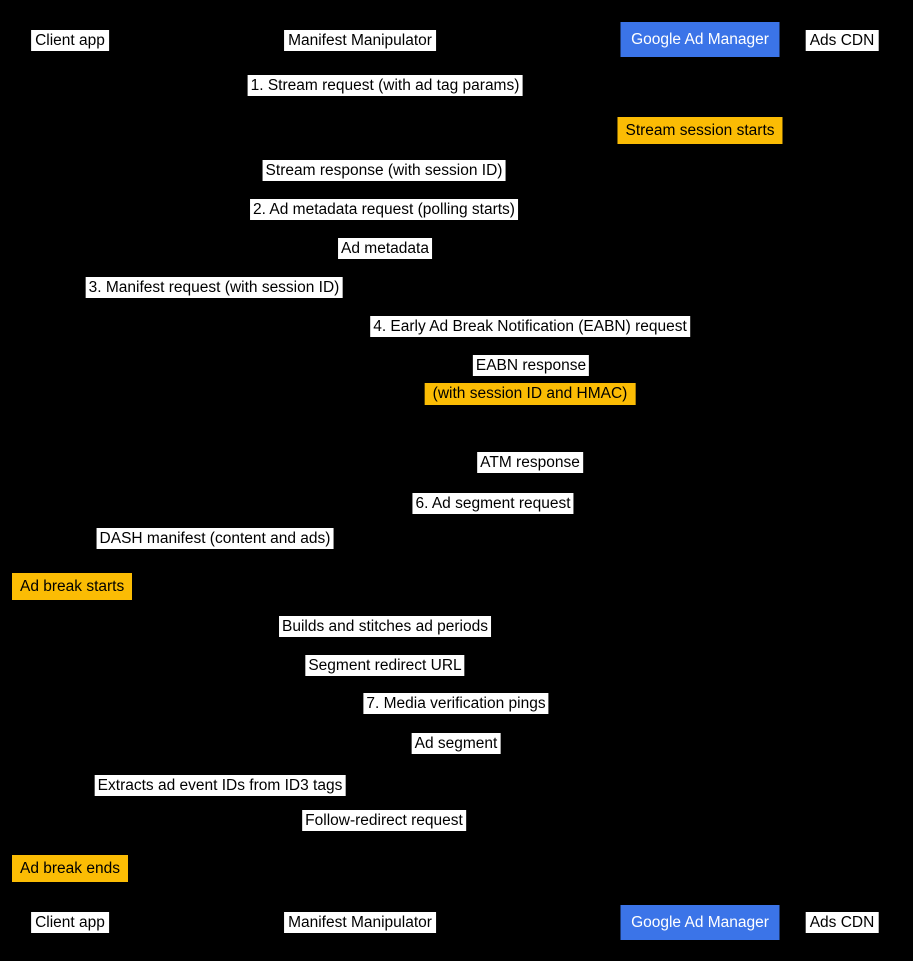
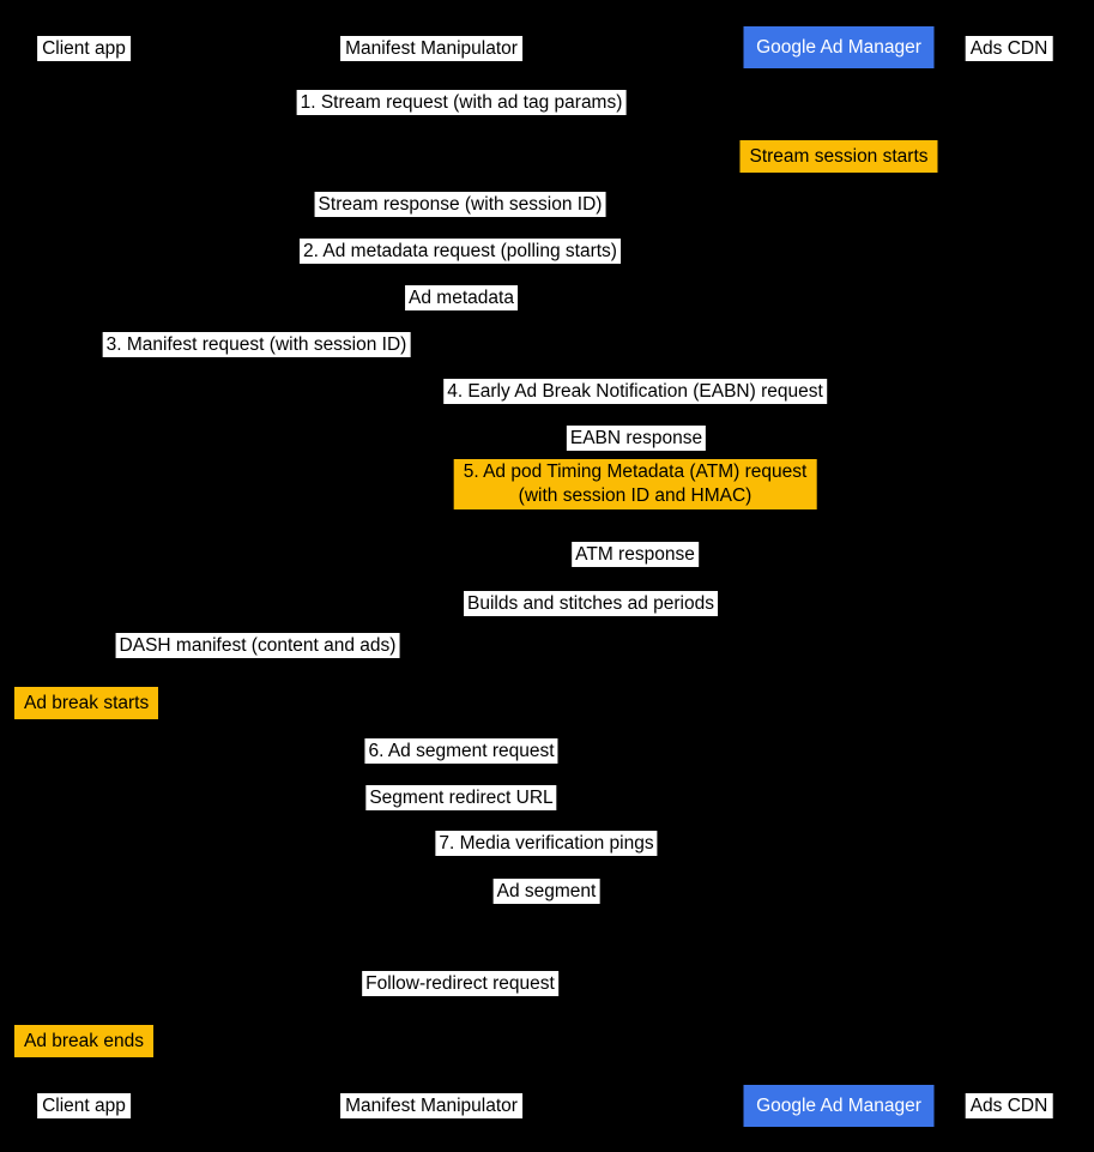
  Client app
  Manifest Manipulator
  Google Ad Manager
  Ads CDN
  1. Stream request (with ad tag params)
  Stream session starts
  Stream response (with session ID)
  2. Ad metadata request (polling starts)
  Ad metadata
  3. Manifest request (with session ID)
  4. Early Ad Break Notification (EABN) request
  EABN response
+ 5. Ad pod Timing Metadata (ATM) request
  (with session ID and HMAC)
  ATM response
- 6. Ad segment request
+ Builds and stitches ad periods
  DASH manifest (content and ads)
  Ad break starts
- Builds and stitches ad periods
+ 6. Ad segment request
  Segment redirect URL
  7. Media verification pings
  Ad segment
- Extracts ad event IDs from ID3 tags
  Follow-redirect request
  Ad break ends
  Client app
  Manifest Manipulator
  Google Ad Manager
  Ads CDN
